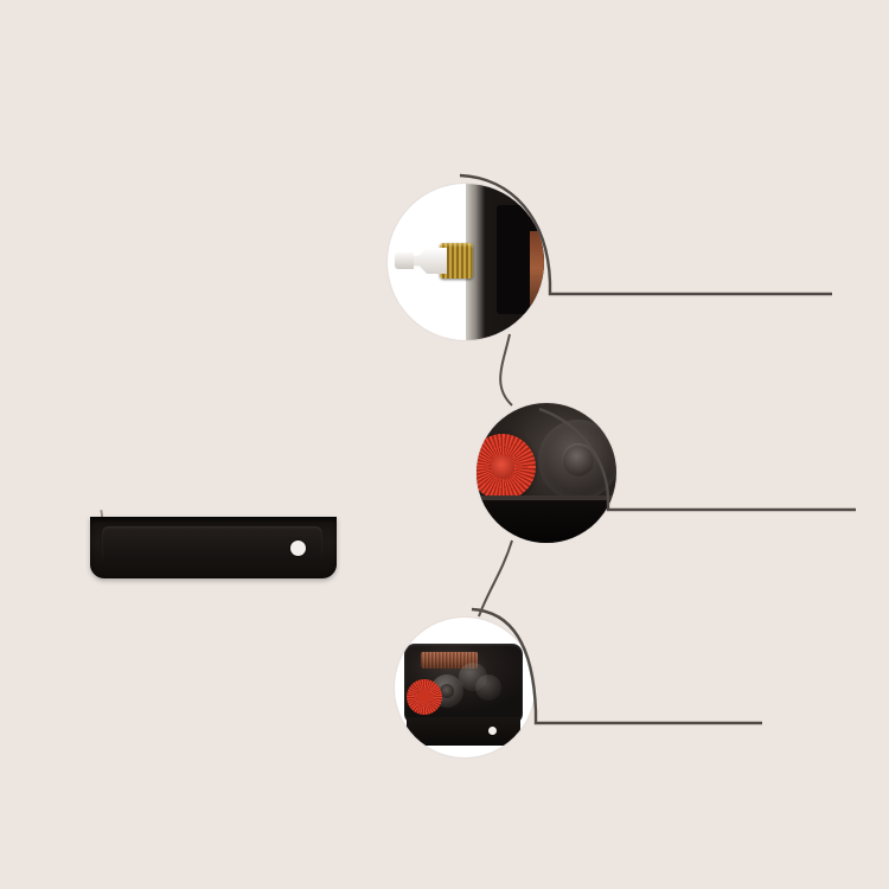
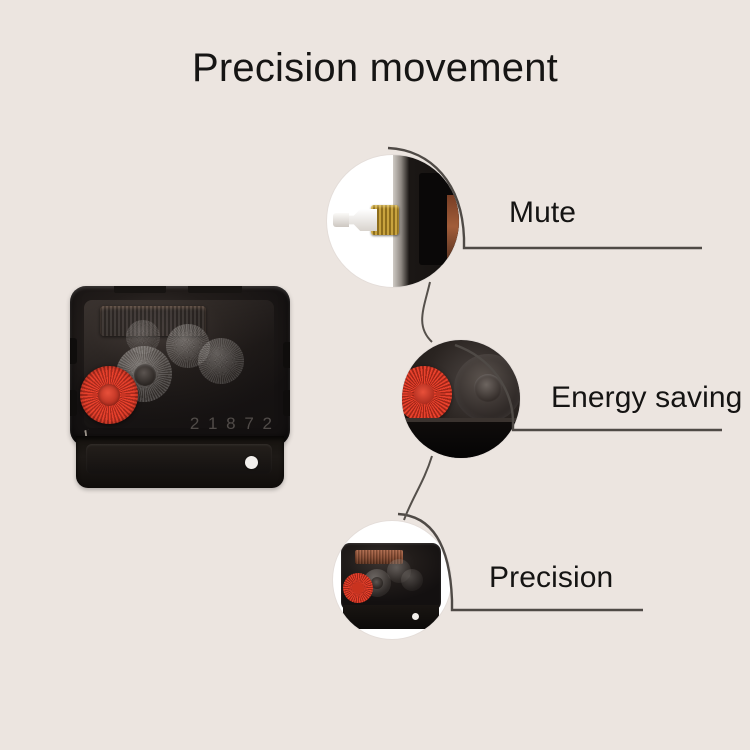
+ Precision movement
+ 2 1 8 7 2
+ Mute
+ Energy saving
+ Precision
